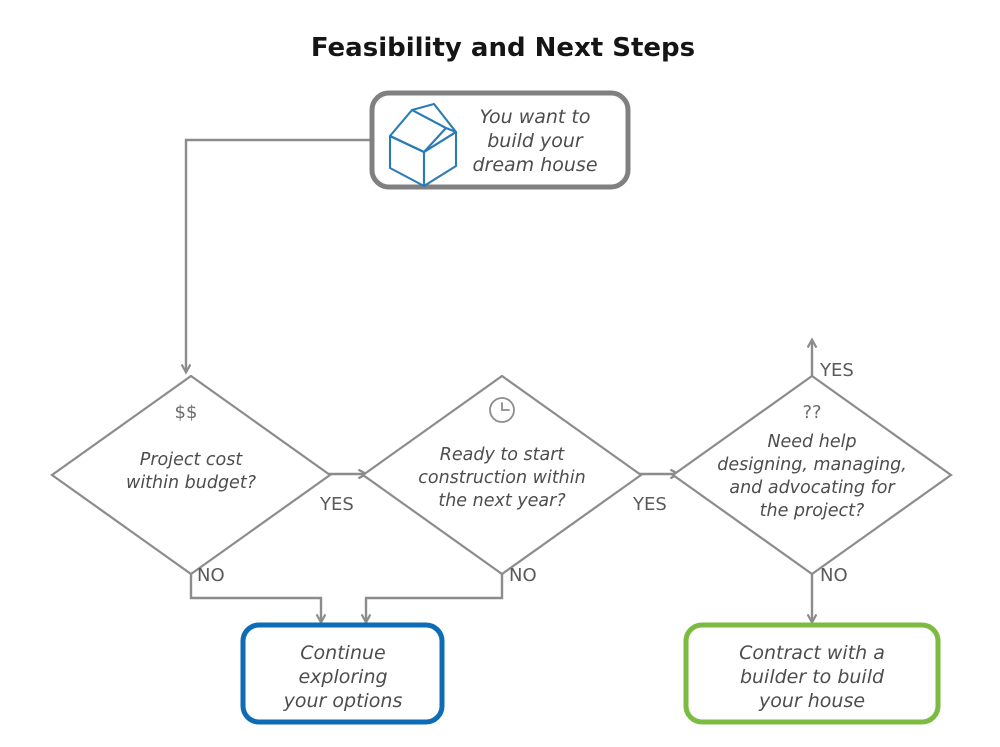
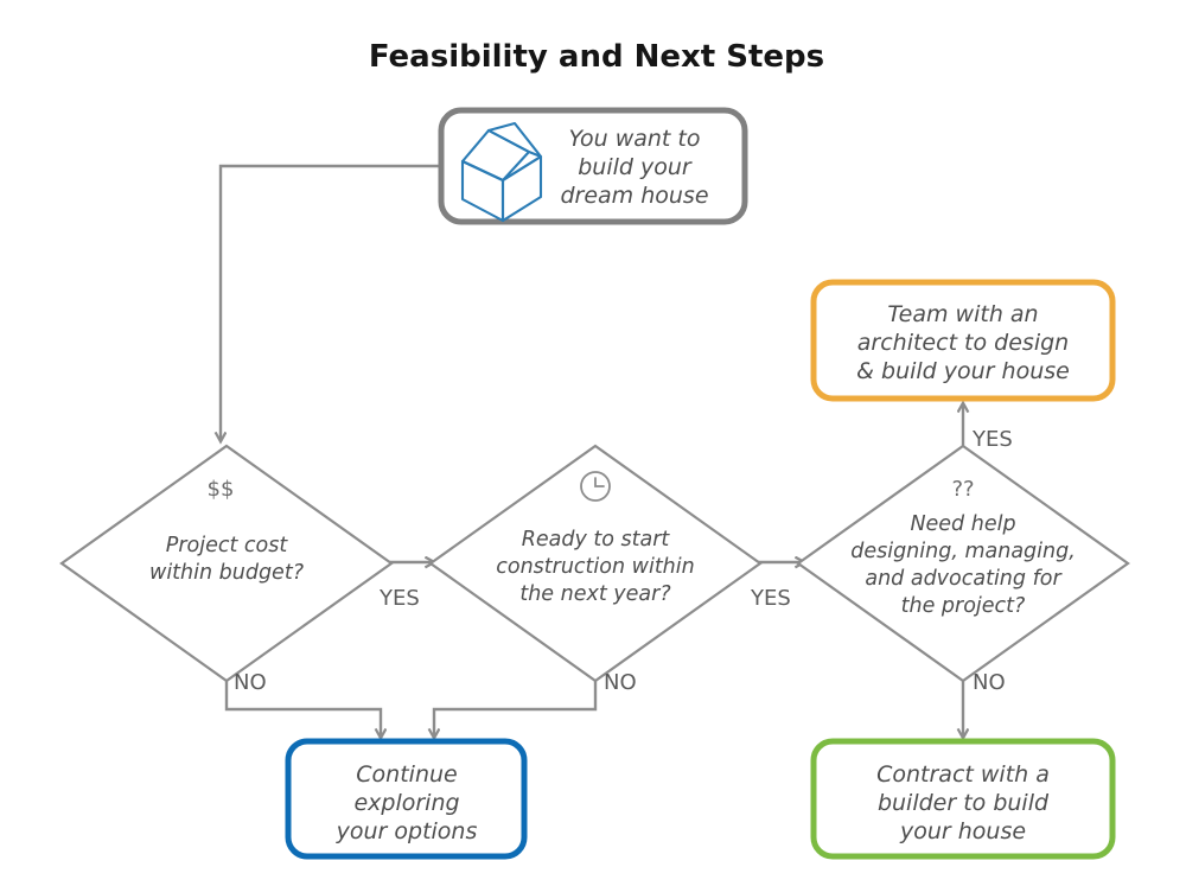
  Feasibility and Next Steps
  You want to
  build your
  dream house
  $$
  Project cost
  within budget?
  YES
  NO
  Ready to start
  construction within
  the next year?
  YES
  NO
  ??
  Need help
  designing, managing,
  and advocating for
  the project?
  YES
  NO
+ Team with an
+ architect to design
+ & build your house
  Continue
  exploring
  your options
  Contract with a
  builder to build
  your house
